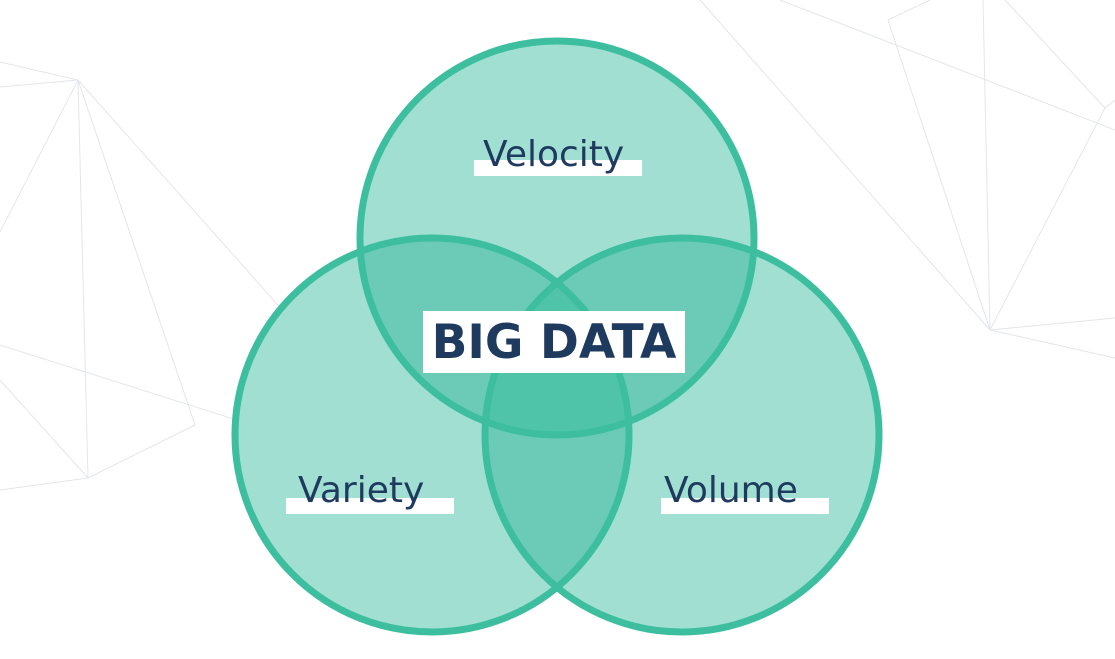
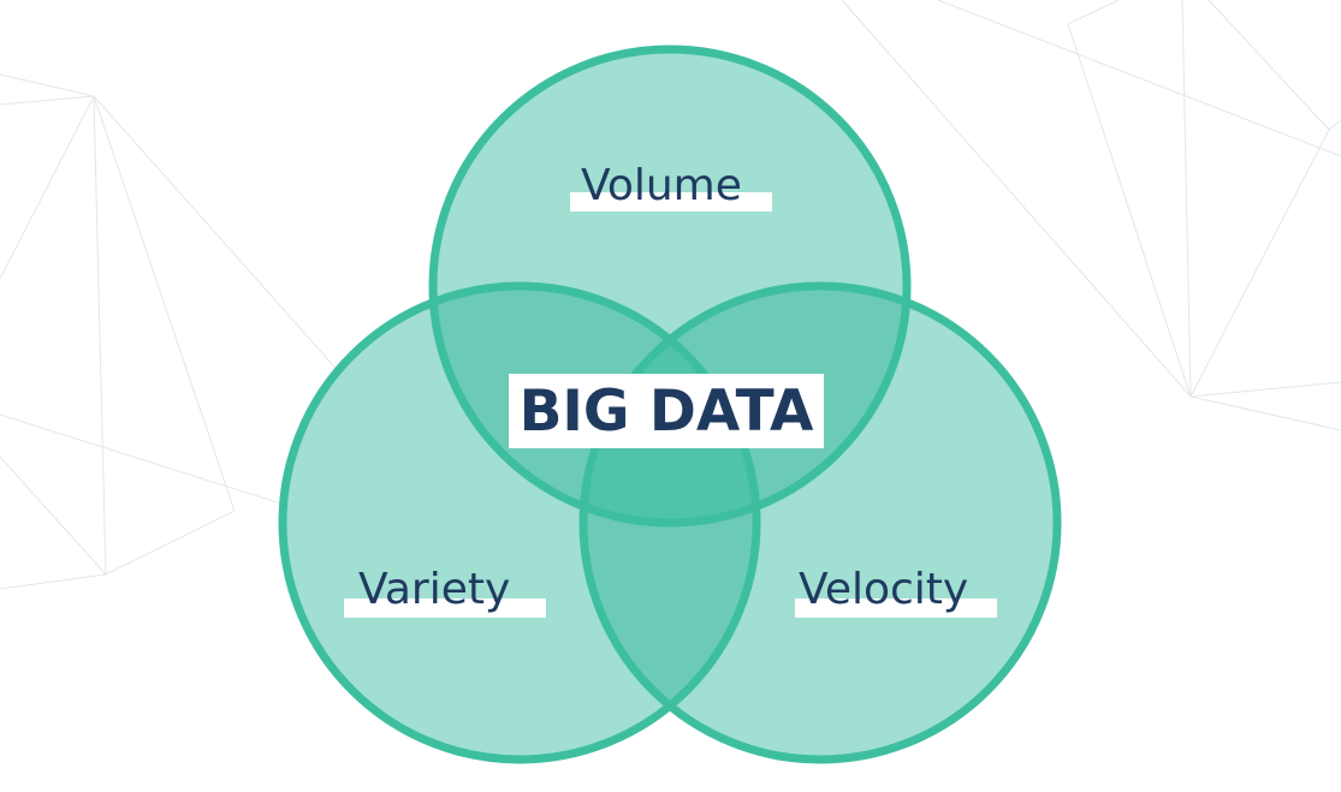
- Velocity
+ Volume
  Variety
- Volume
+ Velocity
  BIG DATA
